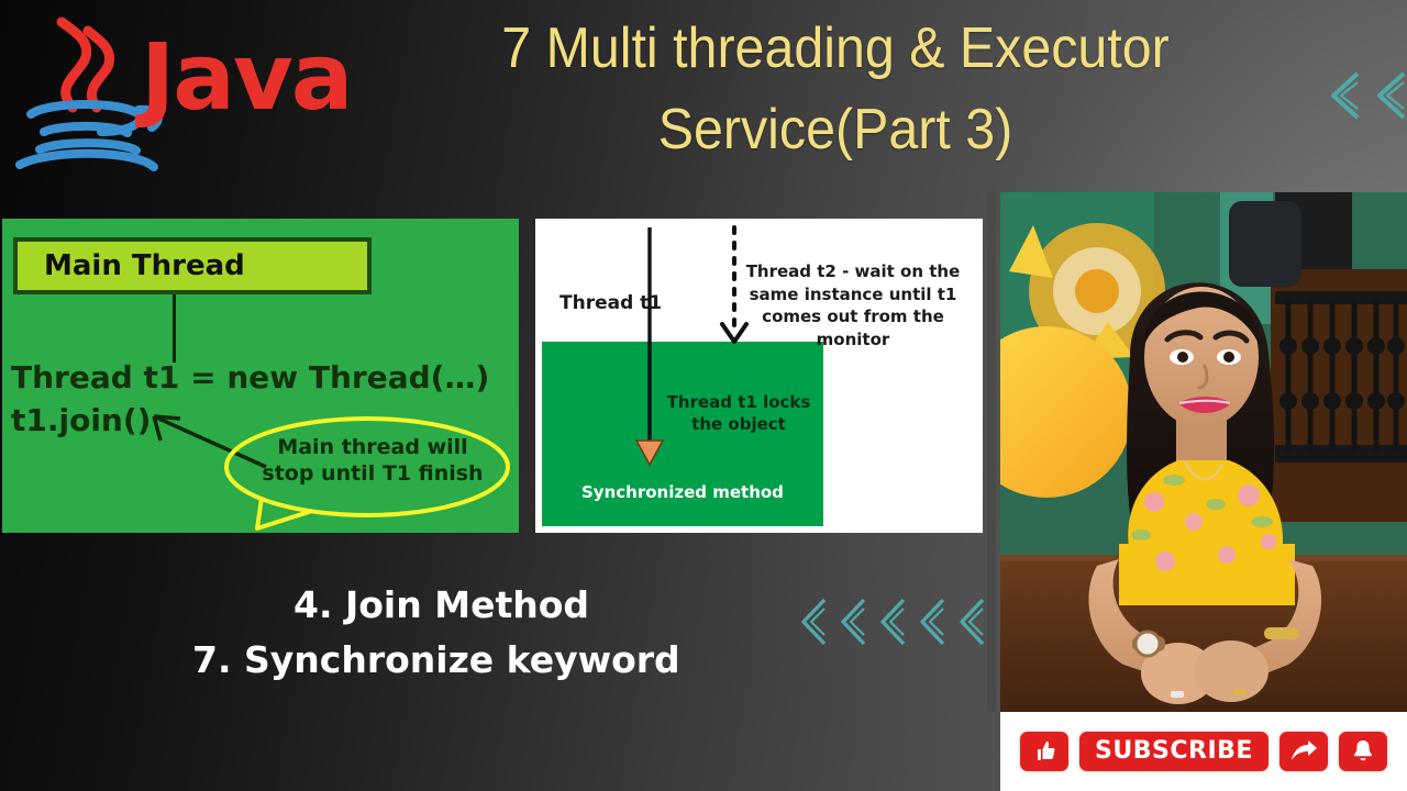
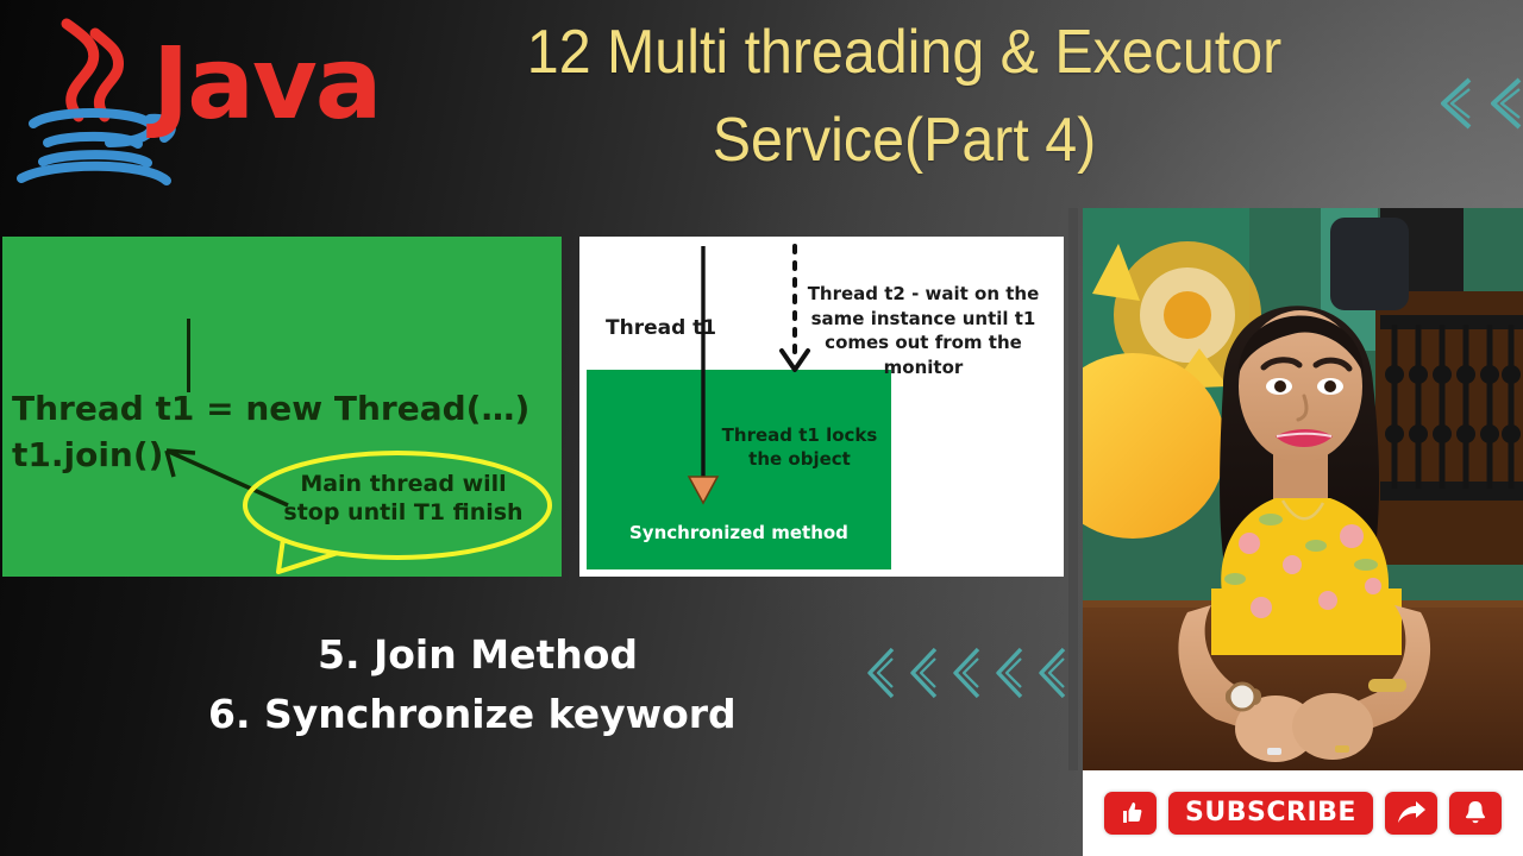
  Java
- 7 Multi threading & Executor
+ 12 Multi threading & Executor
- Service(Part 3)
+ Service(Part 4)
- Main Thread
  Thread t1 = new Thread(…)
  t1.join()
  Main thread will stop until T1 finish
  Thread t1
  Thread t2 - wait on the same instance until t1 comes out from the monitor
  Thread t1 locks the object
  Synchronized method
- 4. Join Method
+ 5. Join Method
- 7. Synchronize keyword
+ 6. Synchronize keyword
  SUBSCRIBE
